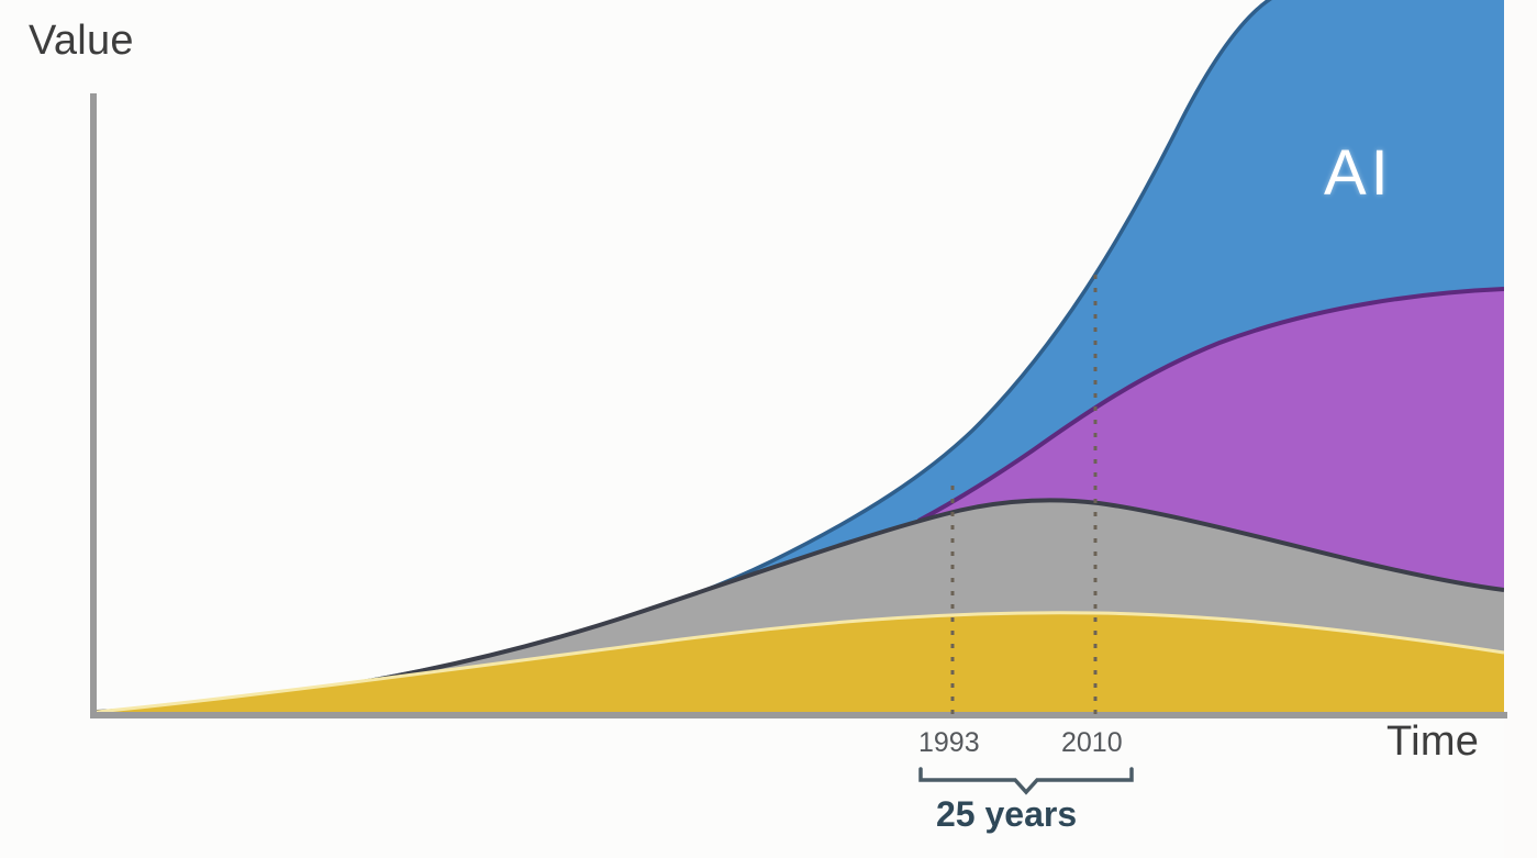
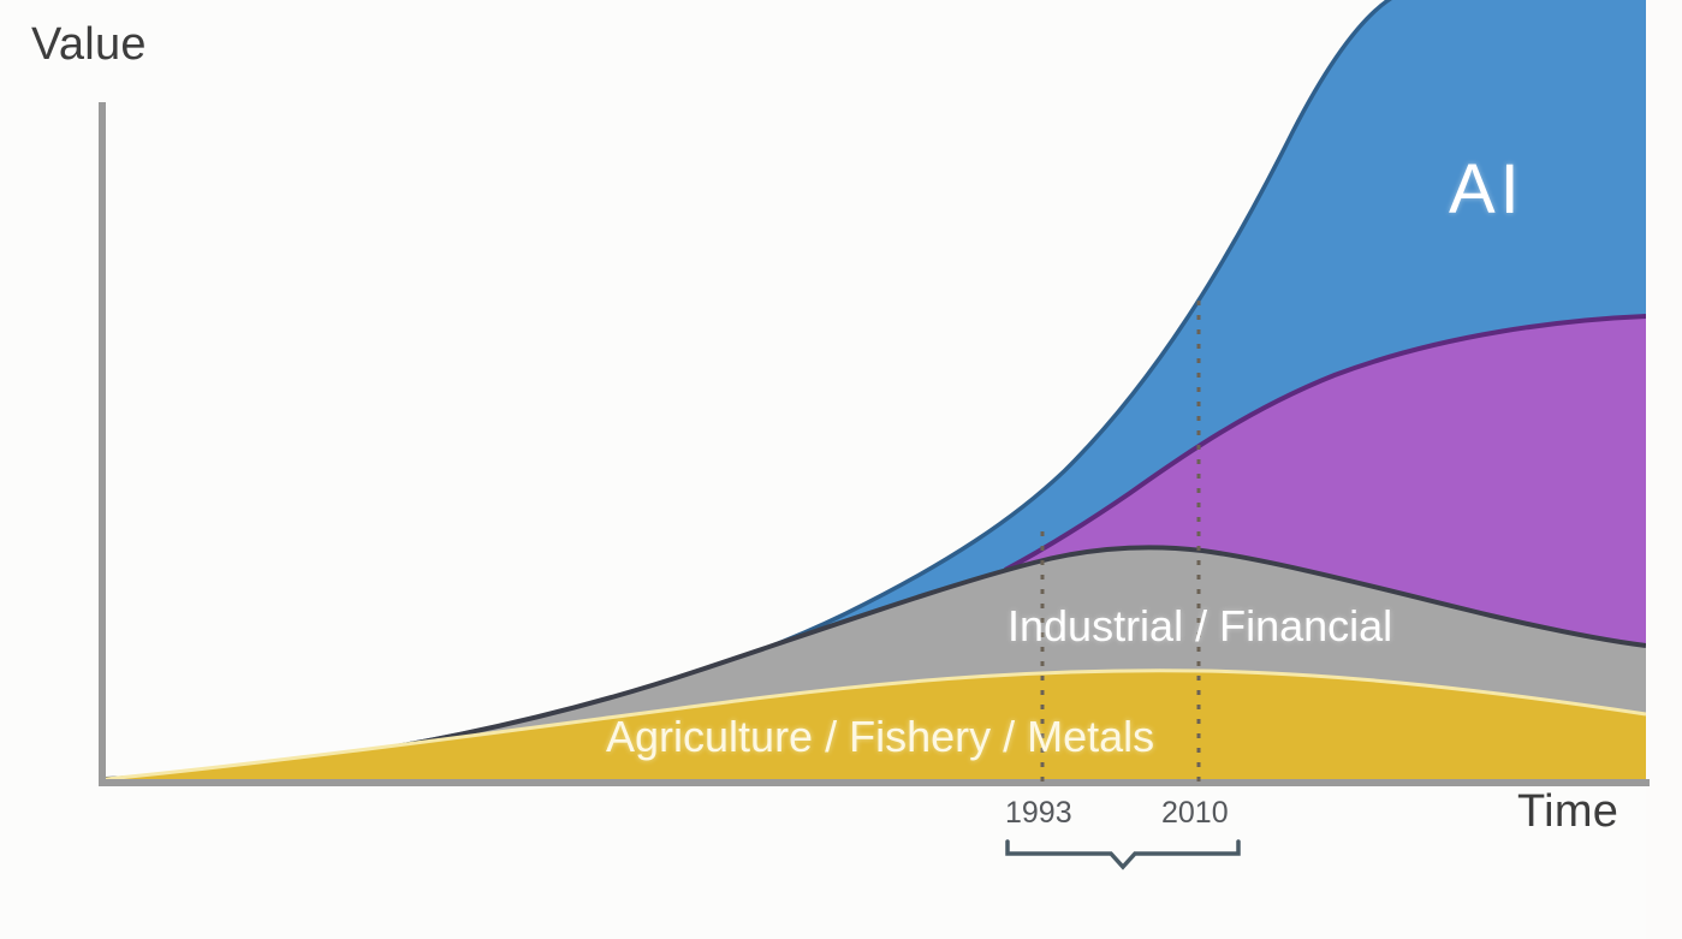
  Value
  Time
  AI
+ Industrial / Financial
+ Agriculture / Fishery / Metals
  1993
  2010
- 25 years
